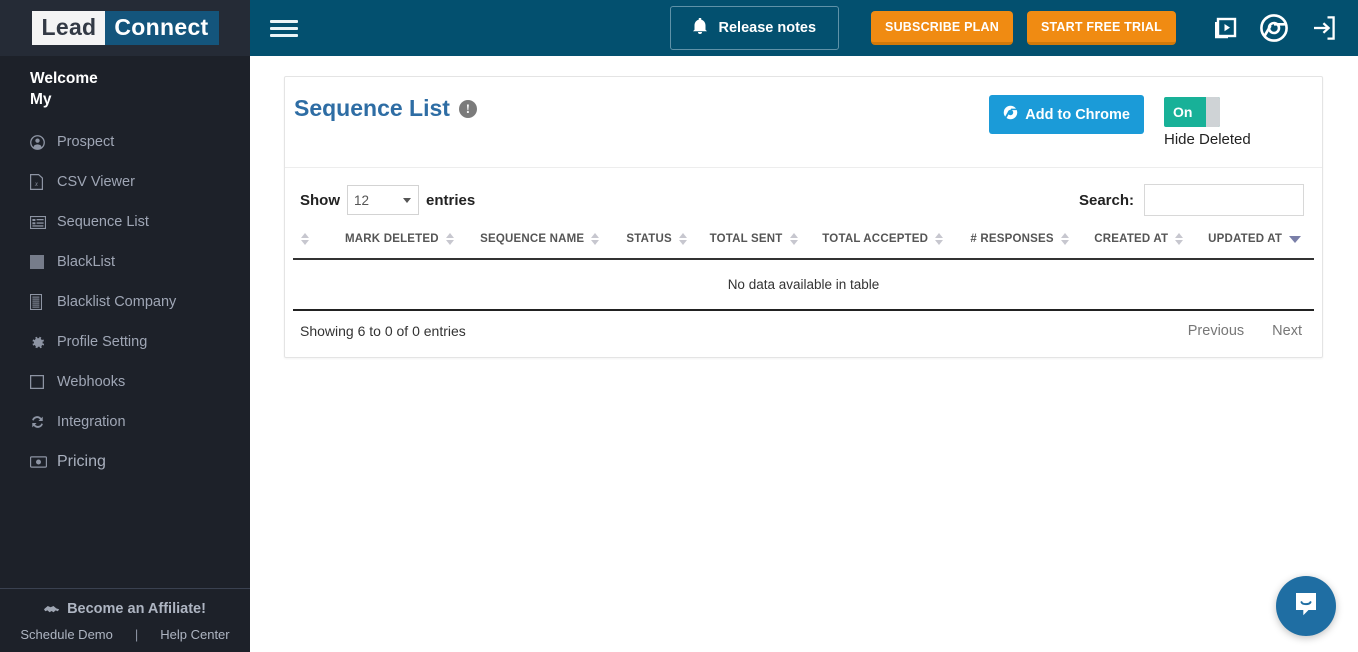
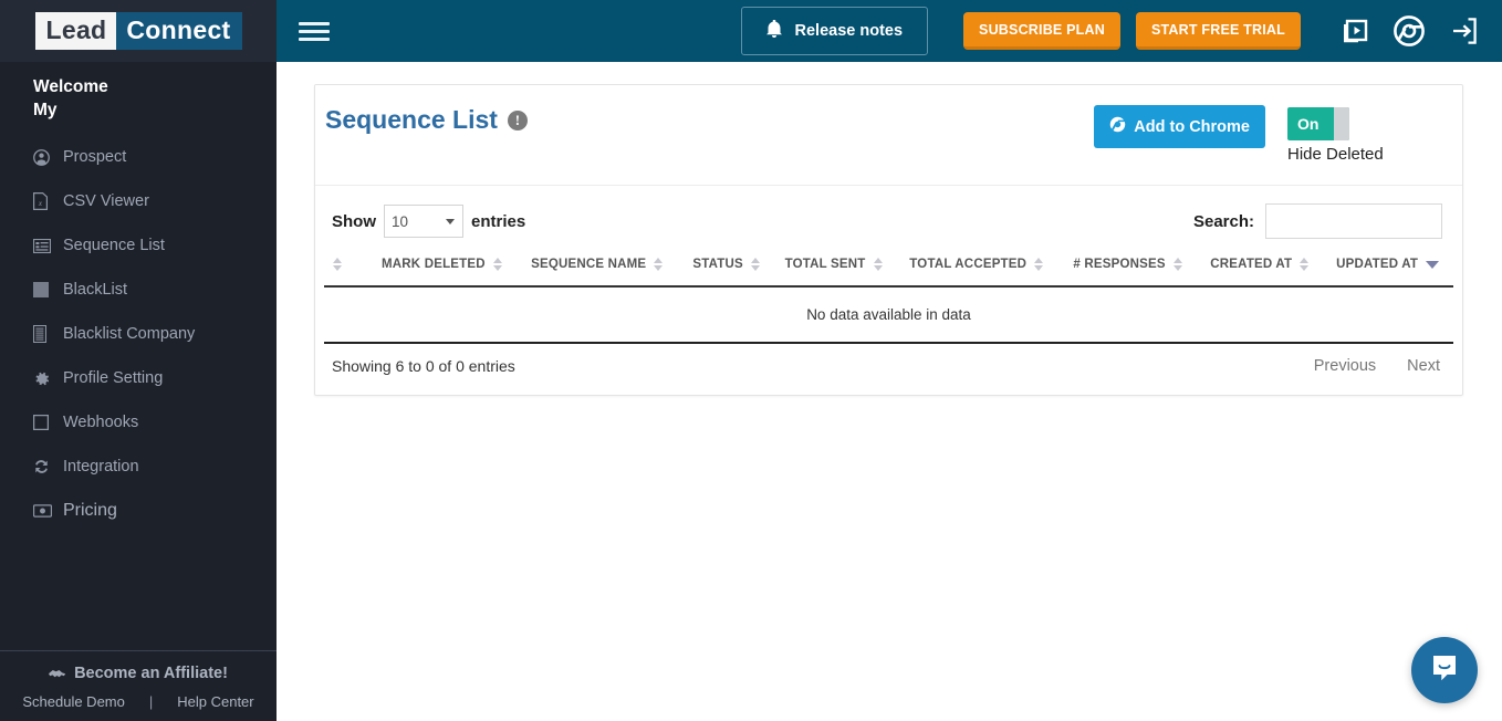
  Lead
  Connect
  Welcome
  My
  Prospect
  x
  CSV Viewer
  Sequence List
  BlackList
  Blacklist Company
  Profile Setting
  Webhooks
  Integration
  Pricing
  Become an Affiliate!
  Schedule Demo
  |
  Help Center
  Release notes
  SUBSCRIBE PLAN
  START FREE TRIAL
  Sequence List
  !
  Add to Chrome
  On
  Hide Deleted
  Show
- 12
+ 10
  entries
  Search:
  	MARK DELETED	SEQUENCE NAME	STATUS	TOTAL SENT	TOTAL ACCEPTED	# RESPONSES	CREATED AT	UPDATED AT
- No data available in table
+ No data available in data
  Showing 6 to 0 of 0 entries
  Previous
  Next
